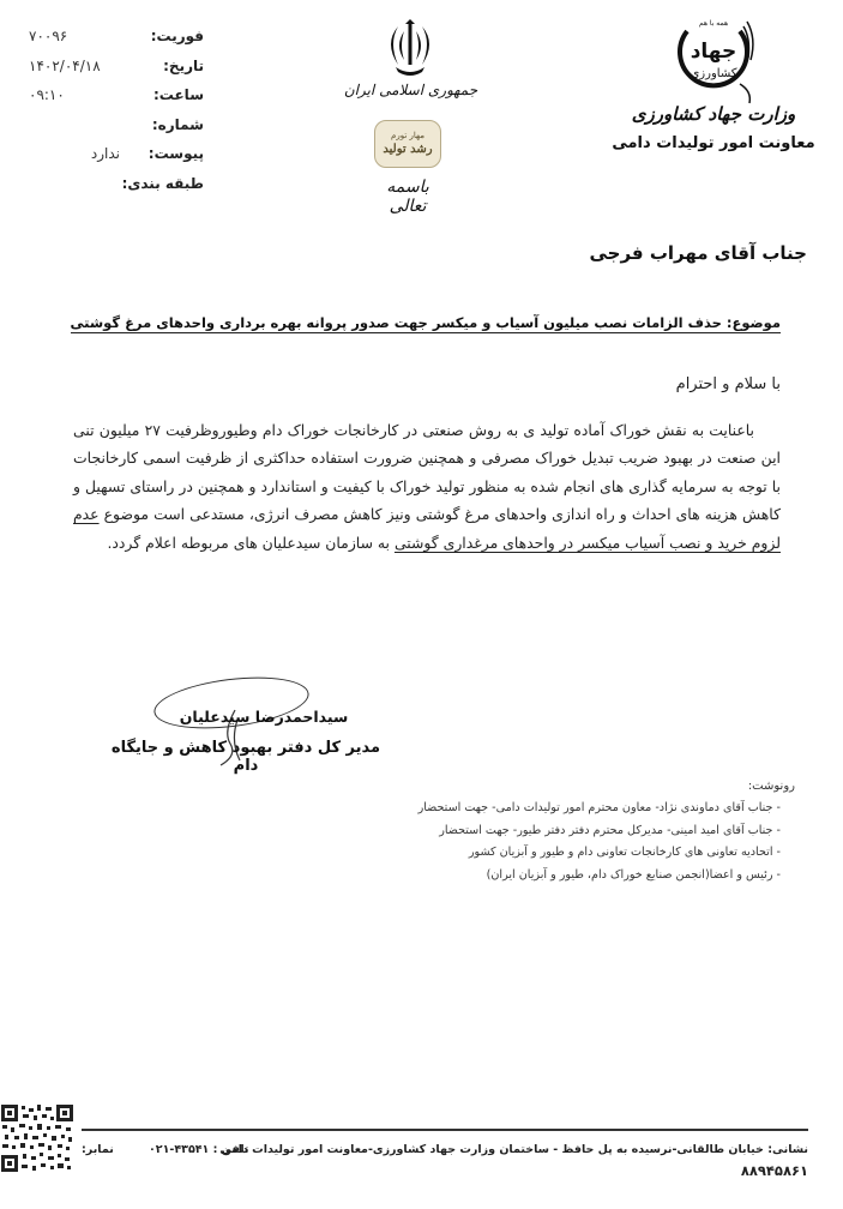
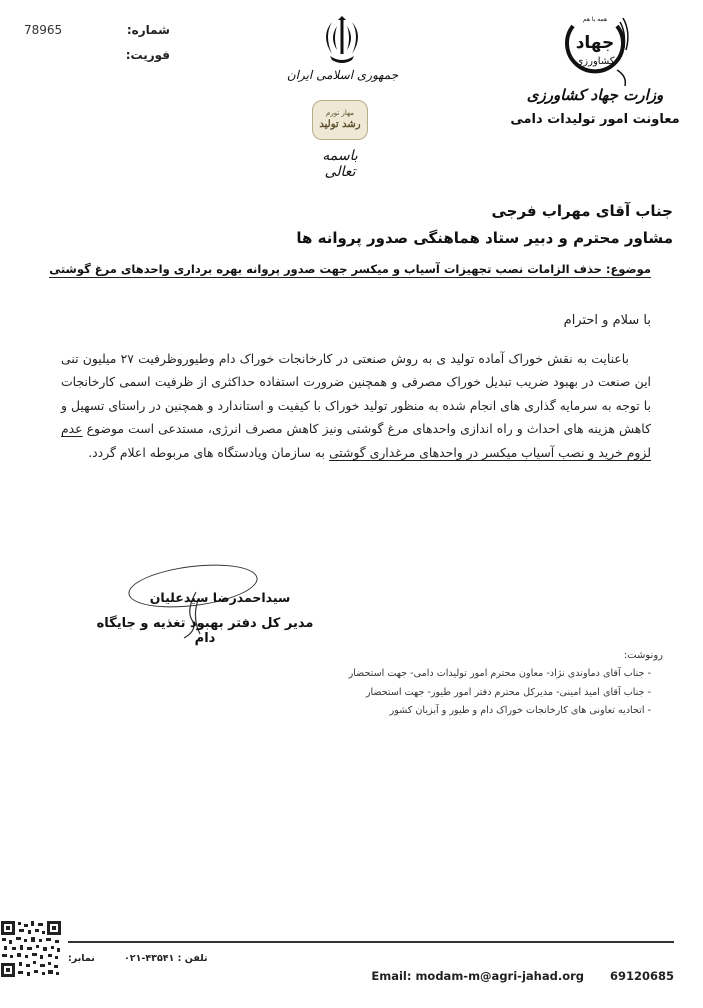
  جهاد
  کشاورزی
  وزارت جهاد کشاورزی
  معاونت امور تولیدات دامی
  جمهوری اسلامی ایران
  مهار تورم
  رشد تولید
  باسمه تعالی
- فوریت:
+ شماره:
- ۷۰۰۹۶
+ 78965
- تاریخ:
- ۱۴۰۲/۰۴/۱۸
- ساعت:
- ۰۹:۱۰
- شماره:
+ فوریت:
- پیوست:
- ندارد
- طبقه بندی:
  جناب آقای مهراب فرجی
+ مشاور محترم و دبیر ستاد هماهنگی صدور پروانه ها
- موضوع: حذف الزامات نصب میلیون آسیاب و میکسر جهت صدور پروانه بهره برداری واحدهای مرغ گوشتی
+ موضوع: حذف الزامات نصب تجهیزات آسیاب و میکسر جهت صدور پروانه بهره برداری واحدهای مرغ گوشتی
  با سلام و احترام
- باعنایت به نقش خوراک آماده تولید ی به روش صنعتی در کارخانجات خوراک دام وطیوروظرفیت ۲۷ میلیون تنی این صنعت در بهبود ضریب تبدیل خوراک مصرفی و همچنین ضرورت استفاده حداکثری از ظرفیت اسمی کارخانجات با توجه به سرمایه گذاری های انجام شده به منظور تولید خوراک با کیفیت و استاندارد و همچنین در راستای تسهیل و کاهش هزینه های احداث و راه اندازی واحدهای مرغ گوشتی ونیز کاهش مصرف انرژی، مستدعی است موضوع عدم لزوم خرید و نصب آسیاب میکسر در واحدهای مرغداری گوشتی به سازمان سیدعلیان های مربوطه اعلام گردد.
+ باعنایت به نقش خوراک آماده تولید ی به روش صنعتی در کارخانجات خوراک دام وطیوروظرفیت ۲۷ میلیون تنی این صنعت در بهبود ضریب تبدیل خوراک مصرفی و همچنین ضرورت استفاده حداکثری از ظرفیت اسمی کارخانجات با توجه به سرمایه گذاری های انجام شده به منظور تولید خوراک با کیفیت و استاندارد و همچنین در راستای تسهیل و کاهش هزینه های احداث و راه اندازی واحدهای مرغ گوشتی ونیز کاهش مصرف انرژی، مستدعی است موضوع عدم لزوم خرید و نصب آسیاب میکسر در واحدهای مرغداری گوشتی به سازمان ویادستگاه های مربوطه اعلام گردد.
  سیداحمدرضا سیدعلیان
- مدیر کل دفتر بهبود کاهش و جایگاه دام
+ مدیر کل دفتر بهبود تغذیه و جایگاه دام
  رونوشت:
  - جناب آقای دماوندی نژاد- معاون محترم امور تولیدات دامی- جهت استحضار
- - جناب آقای امید امینی- مدیرکل محترم دفتر دفتر طیور- جهت استحضار
+ - جناب آقای امید امینی- مدیرکل محترم دفتر امور طیور- جهت استحضار
- - اتحادیه تعاونی های کارخانجات تعاونی دام و طیور و آبزیان کشور
+ - اتحادیه تعاونی های کارخانجات خوراک دام و طیور و آبزیان کشور
- - رئیس و اعضا(انجمن صنایع خوراک دام، طیور و آبزیان ایران)
- نشانی: خیابان طالقانی-نرسیده به پل حافظ - ساختمان وزارت جهاد کشاورزی-معاونت امور تولیدات دامی
  تلفن : ۴۳۵۴۱-۰۲۱
  نمابر:
+ Email: modam-m@agri-jahad.org
- ۸۸۹۴۵۸۶۱
+ 69120685
